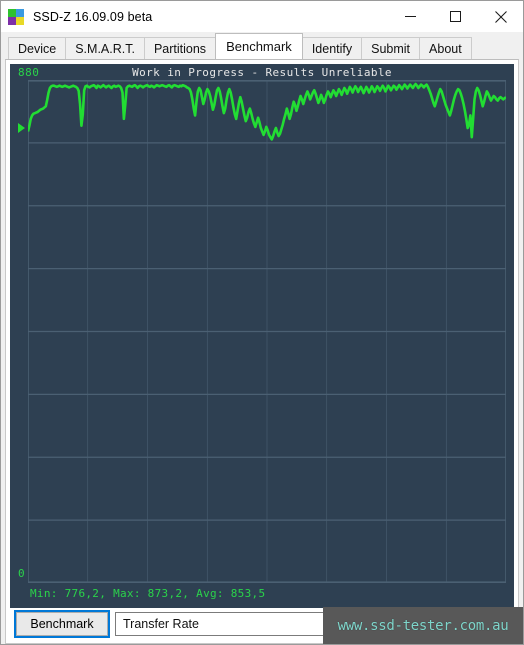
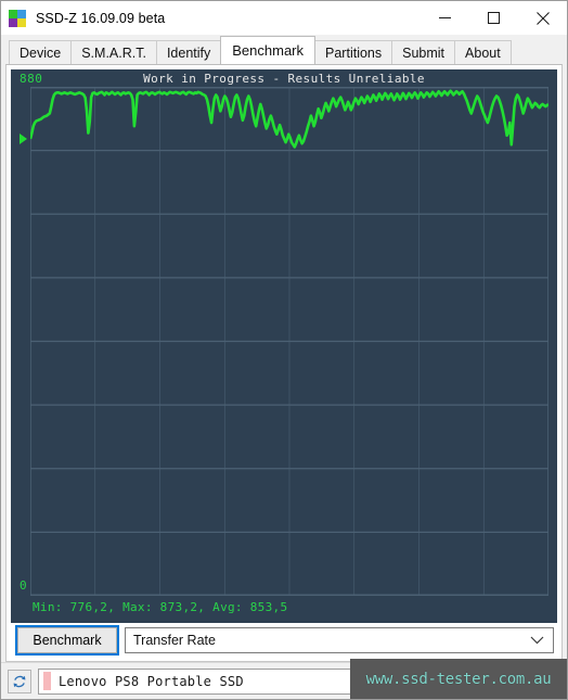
  SSD-Z 16.09.09 beta
  Device
  S.M.A.R.T.
- Partitions
+ Identify
  Benchmark
- Identify
+ Partitions
  Submit
  About
  Work in Progress - Results Unreliable
  880
  0
  Min: 776,2, Max: 873,2, Avg: 853,5
  Benchmark
  Transfer Rate
+ Lenovo PS8 Portable SSD
  www.ssd-tester.com.au
